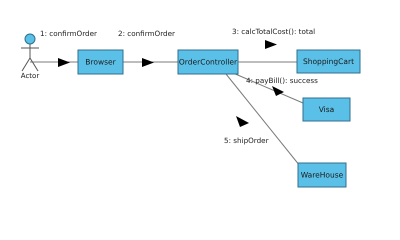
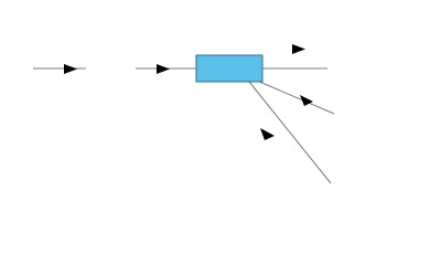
- Actor
- Browser
- OrderController
- ShoppingCart
- Visa
- WareHouse
- 1: confirmOrder
- 2: confirmOrder
- 3: calcTotalCost(): total
- 4: payBill(): success
- 5: shipOrder
